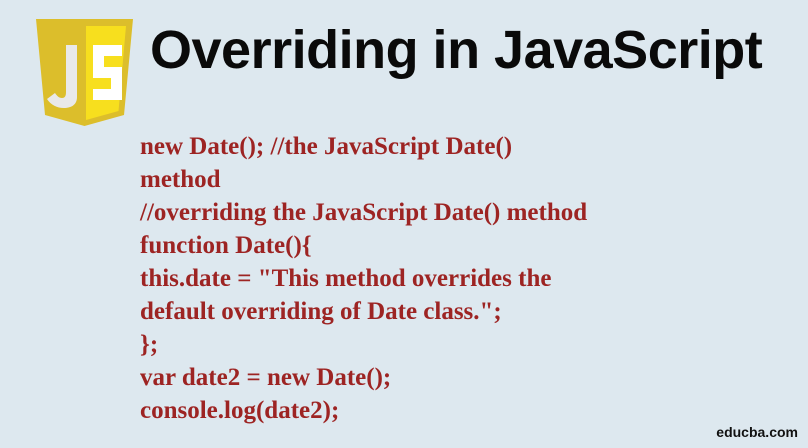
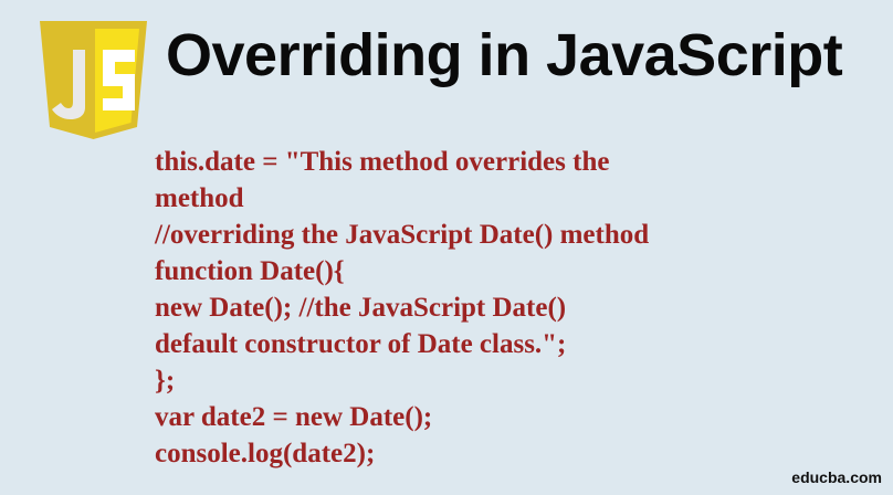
  Overriding in JavaScript
- new Date(); //the JavaScript Date()
+ this.date = "This method overrides the
  method
  //overriding the JavaScript Date() method
  function Date(){
- this.date = "This method overrides the
+ new Date(); //the JavaScript Date()
- default overriding of Date class.";
+ default constructor of Date class.";
  };
  var date2 = new Date();
  console.log(date2);
  educba.com
